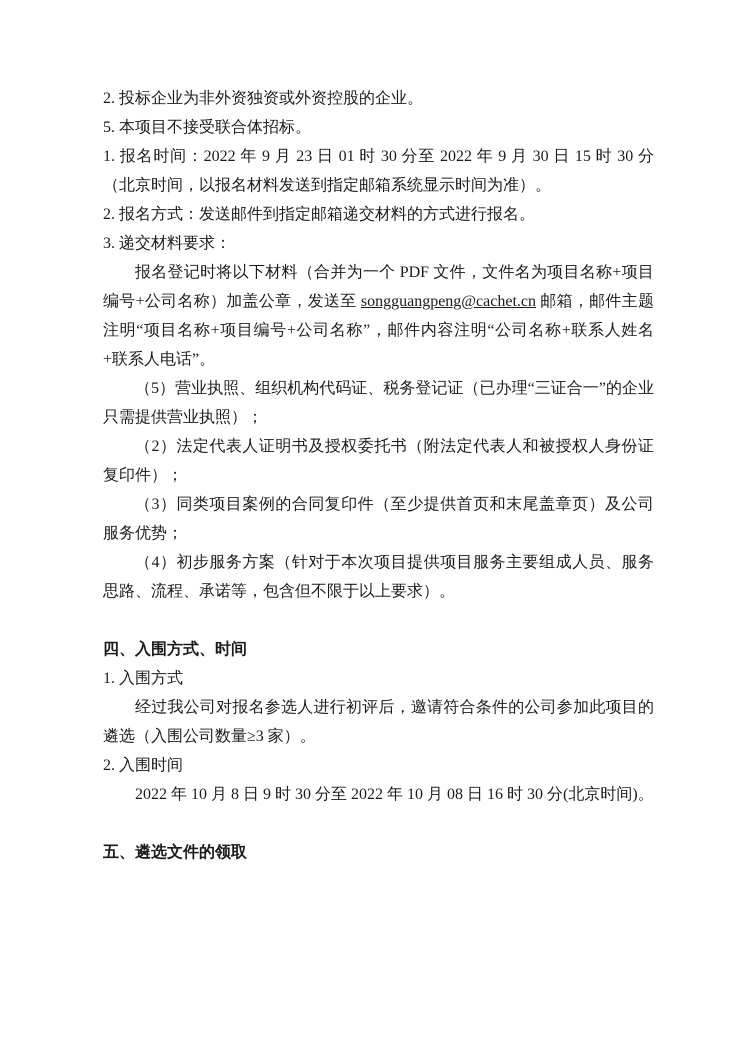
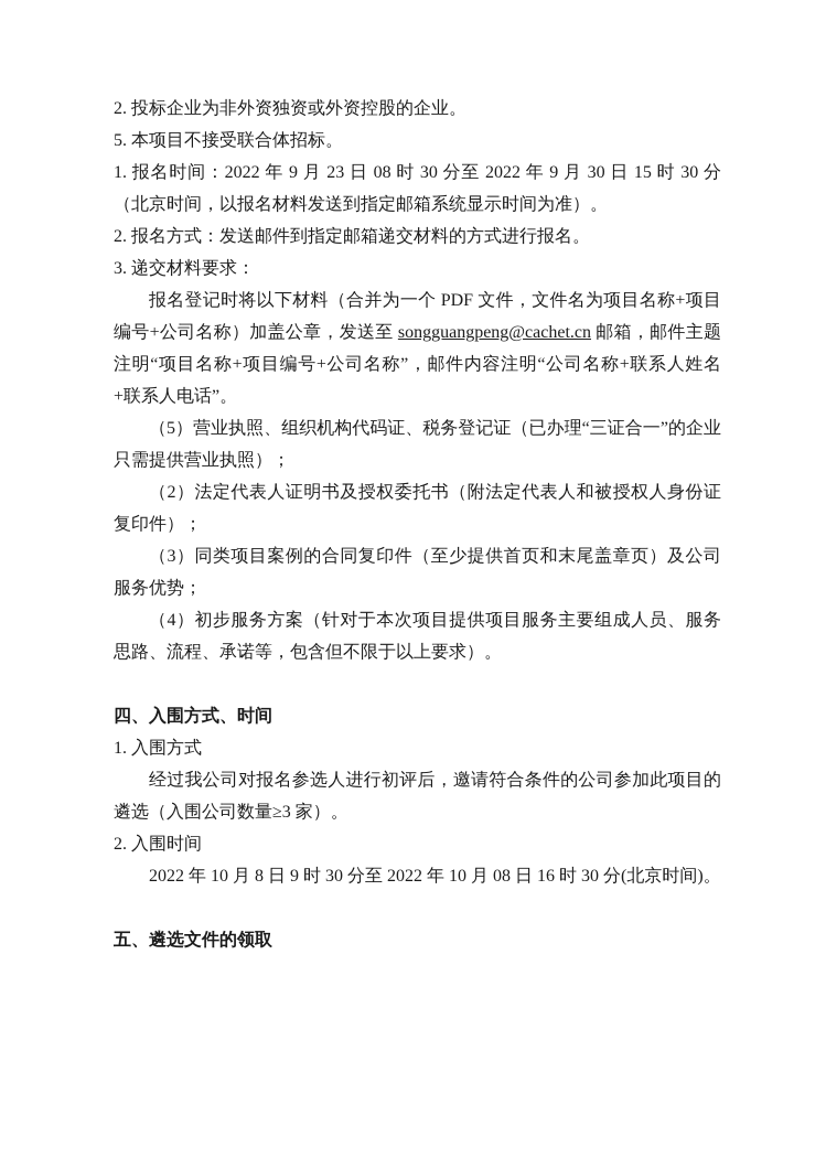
  2. 投标企业为非外资独资或外资控股的企业。
  5. 本项目不接受联合体招标。
- 1. 报名时间：2022 年 9 月 23 日 01 时 30 分至 2022 年 9 月 30 日 15 时 30 分（北京时间，以报名材料发送到指定邮箱系统显示时间为准）。
+ 1. 报名时间：2022 年 9 月 23 日 08 时 30 分至 2022 年 9 月 30 日 15 时 30 分（北京时间，以报名材料发送到指定邮箱系统显示时间为准）。
  2. 报名方式：发送邮件到指定邮箱递交材料的方式进行报名。
  3. 递交材料要求：
  报名登记时将以下材料（合并为一个 PDF 文件，文件名为项目名称+项目编号+公司名称）加盖公章，发送至 songguangpeng@cachet.cn 邮箱，邮件主题注明“项目名称+项目编号+公司名称”，邮件内容注明“公司名称+联系人姓名+联系人电话”。
  （5）营业执照、组织机构代码证、税务登记证（已办理“三证合一”的企业只需提供营业执照）；
  （2）法定代表人证明书及授权委托书（附法定代表人和被授权人身份证复印件）；
  （3）同类项目案例的合同复印件（至少提供首页和末尾盖章页）及公司服务优势；
  （4）初步服务方案（针对于本次项目提供项目服务主要组成人员、服务思路、流程、承诺等，包含但不限于以上要求）。
  四、入围方式、时间
  1. 入围方式
  经过我公司对报名参选人进行初评后，邀请符合条件的公司参加此项目的遴选（入围公司数量≥3 家）。
  2. 入围时间
  2022 年 10 月 8 日 9 时 30 分至 2022 年 10 月 08 日 16 时 30 分(北京时间)。
  五、遴选文件的领取
